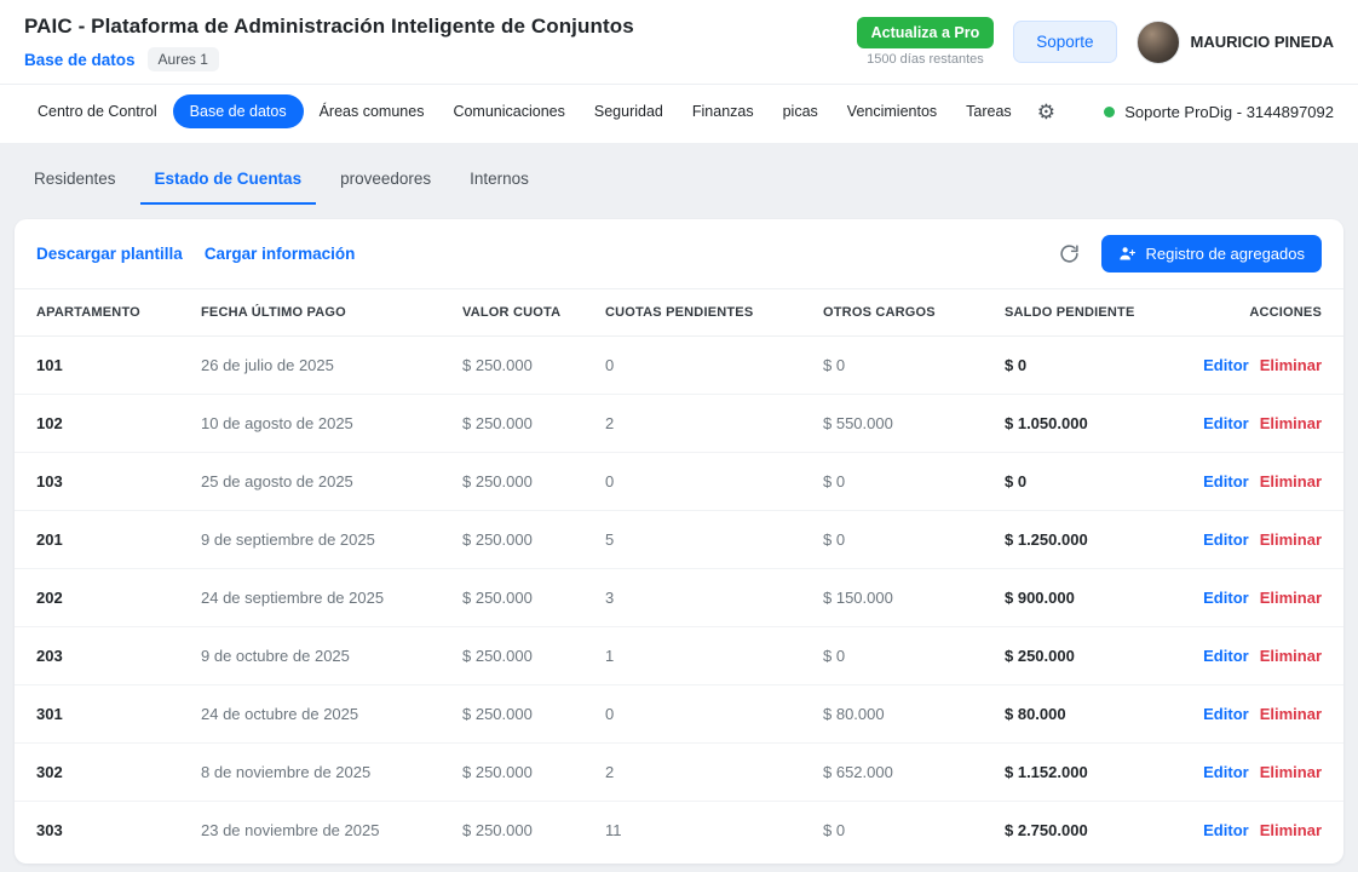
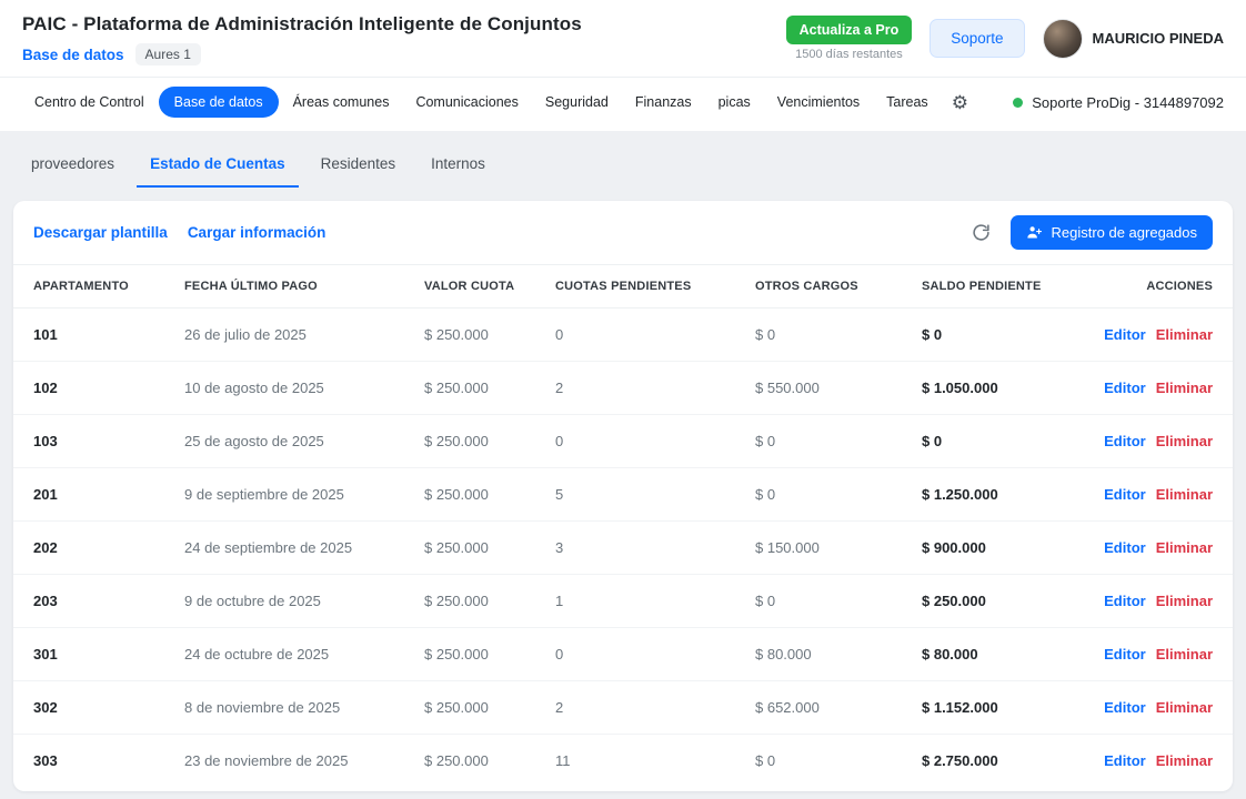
  PAIC - Plataforma de Administración Inteligente de Conjuntos
  Base de datos
  Aures 1
  Actualiza a Pro
  1500 días restantes
  Soporte
  MAURICIO PINEDA
  Centro de Control
  Base de datos
  Áreas comunes
  Comunicaciones
  Seguridad
  Finanzas
  picas
  Vencimientos
  Tareas
  ⚙
  Soporte ProDig - 3144897092
- Residentes
+ proveedores
  Estado de Cuentas
- proveedores
+ Residentes
  Internos
  Descargar plantilla
  Cargar información
  Registro de agregados
  APARTAMENTO	FECHA ÚLTIMO PAGO	VALOR CUOTA	CUOTAS PENDIENTES	OTROS CARGOS	SALDO PENDIENTE	ACCIONES
  101	26 de julio de 2025	$ 250.000	0	$ 0	$ 0	Editor Eliminar
  102	10 de agosto de 2025	$ 250.000	2	$ 550.000	$ 1.050.000	Editor Eliminar
  103	25 de agosto de 2025	$ 250.000	0	$ 0	$ 0	Editor Eliminar
  201	9 de septiembre de 2025	$ 250.000	5	$ 0	$ 1.250.000	Editor Eliminar
  202	24 de septiembre de 2025	$ 250.000	3	$ 150.000	$ 900.000	Editor Eliminar
  203	9 de octubre de 2025	$ 250.000	1	$ 0	$ 250.000	Editor Eliminar
  301	24 de octubre de 2025	$ 250.000	0	$ 80.000	$ 80.000	Editor Eliminar
  302	8 de noviembre de 2025	$ 250.000	2	$ 652.000	$ 1.152.000	Editor Eliminar
  303	23 de noviembre de 2025	$ 250.000	11	$ 0	$ 2.750.000	Editor Eliminar
